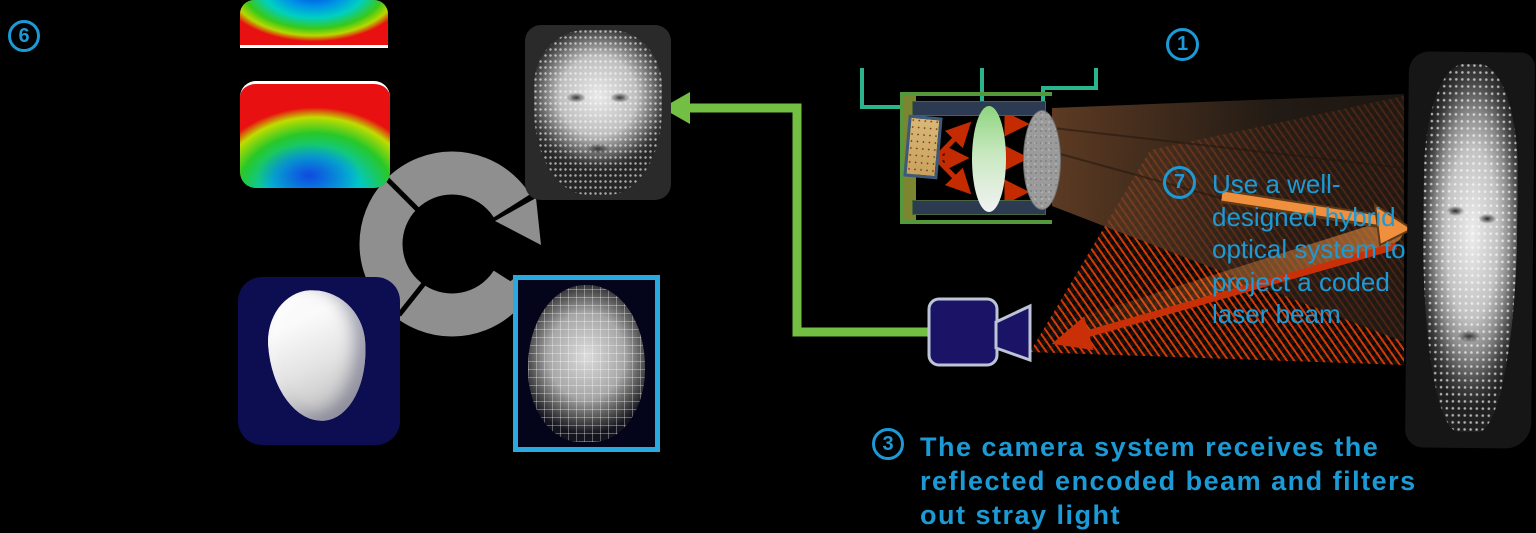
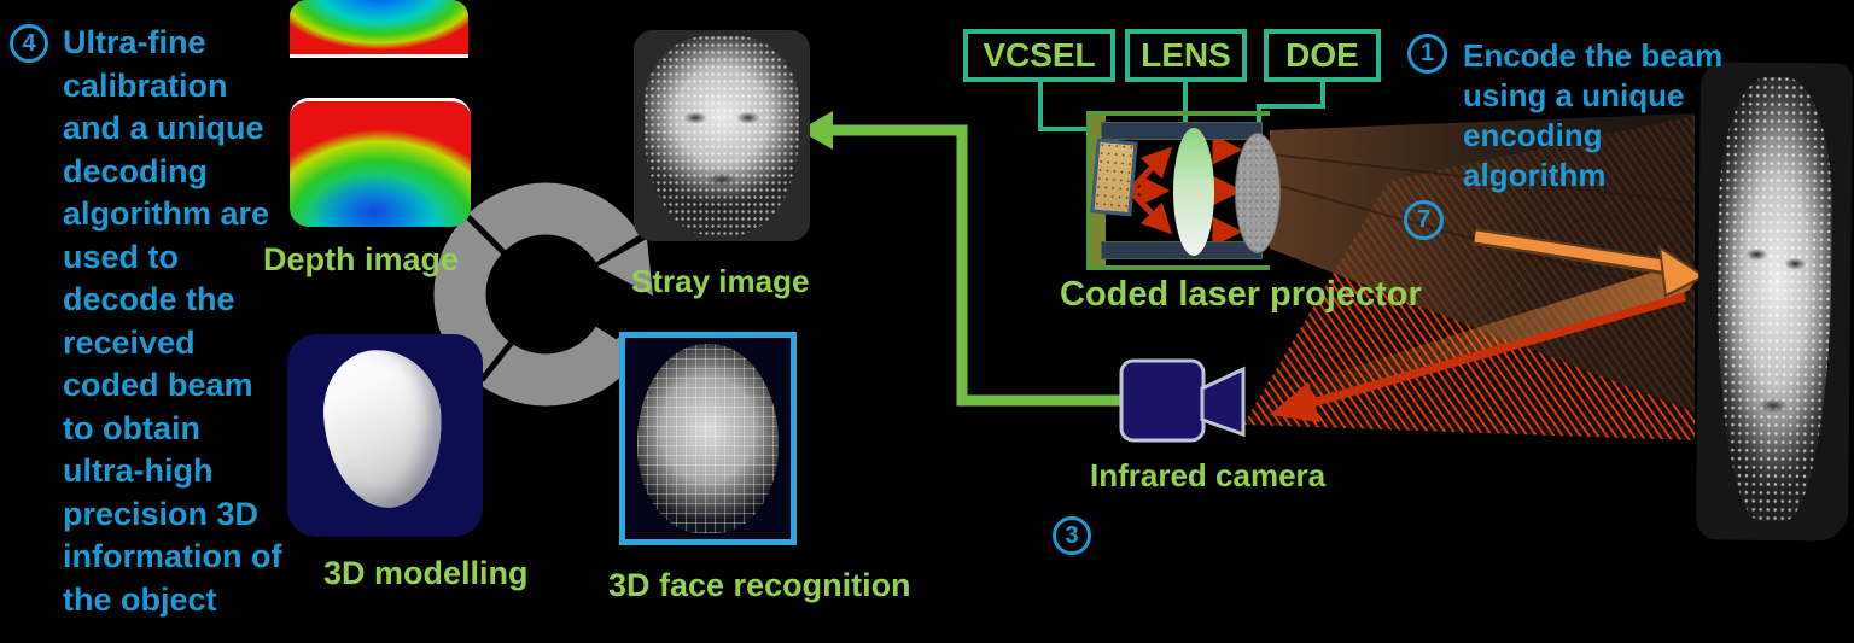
+ VCSEL
+ LENS
+ DOE
+ Depth image
+ Stray image
+ 3D modelling
+ 3D face recognition
+ Coded laser projector
+ Infrared camera
- 6
+ 4
+ Ultra-fine
+ calibration
+ and a unique
+ decoding
+ algorithm are
+ used to
+ decode the
+ received
+ coded beam
+ to obtain
+ ultra-high
+ precision 3D
+ information of
+ the object
  1
+ Encode the beam
+ using a unique
+ encoding
+ algorithm
  7
- Use a well-
- designed hybrid
- optical system to
- project a coded
- laser beam
  3
- The camera system receives the
- reflected encoded beam and filters
- out stray light
